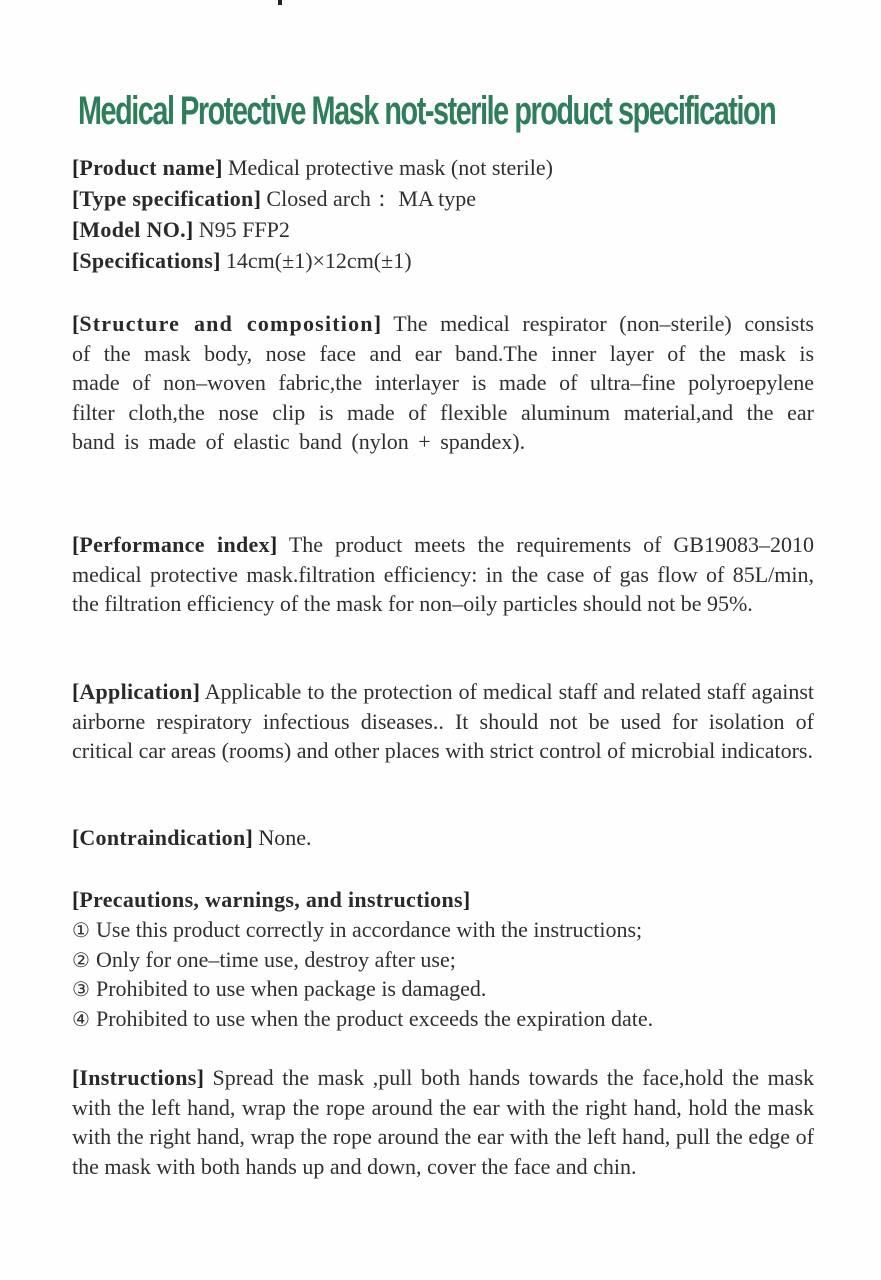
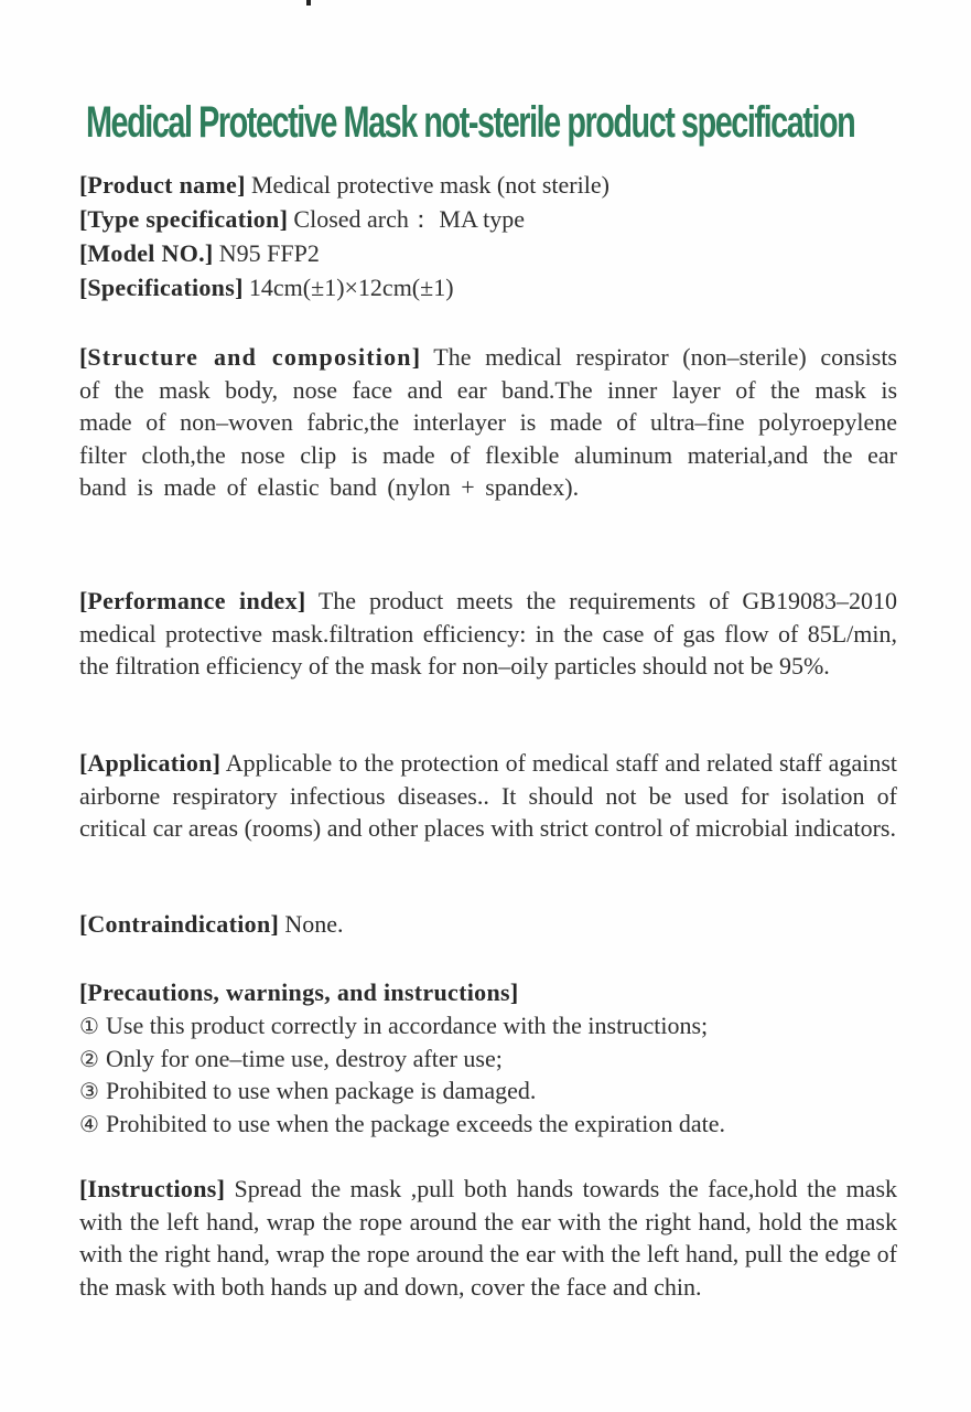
  Medical Protective Mask not-sterile product specification
  [Product name] Medical protective mask (not sterile)
  [Type specification] Closed arch： MA type
  [Model NO.] N95 FFP2
  [Specifications] 14cm(±1)×12cm(±1)
  [Structure and composition] The medical respirator (non–sterile) consists of the mask body, nose face and ear band.The inner layer of the mask is made of non–woven fabric,the interlayer is made of ultra–fine polyroepylene filter cloth,the nose clip is made of flexible aluminum material,and the ear band is made of elastic band (nylon + spandex).
  [Performance index] The product meets the requirements of GB19083–2010 medical protective mask.filtration efficiency: in the case of gas flow of 85L/min, the filtration efficiency of the mask for non–oily particles should not be 95%.
  [Application] Applicable to the protection of medical staff and related staff against airborne respiratory infectious diseases.. It should not be used for isolation of critical car areas (rooms) and other places with strict control of microbial indicators.
  [Contraindication] None.
  [Precautions, warnings, and instructions]
  ① Use this product correctly in accordance with the instructions;
  ② Only for one–time use, destroy after use;
  ③ Prohibited to use when package is damaged.
- ④ Prohibited to use when the product exceeds the expiration date.
+ ④ Prohibited to use when the package exceeds the expiration date.
  [Instructions] Spread the mask ,pull both hands towards the face,hold the mask with the left hand, wrap the rope around the ear with the right hand, hold the mask with the right hand, wrap the rope around the ear with the left hand, pull the edge of the mask with both hands up and down, cover the face and chin.
